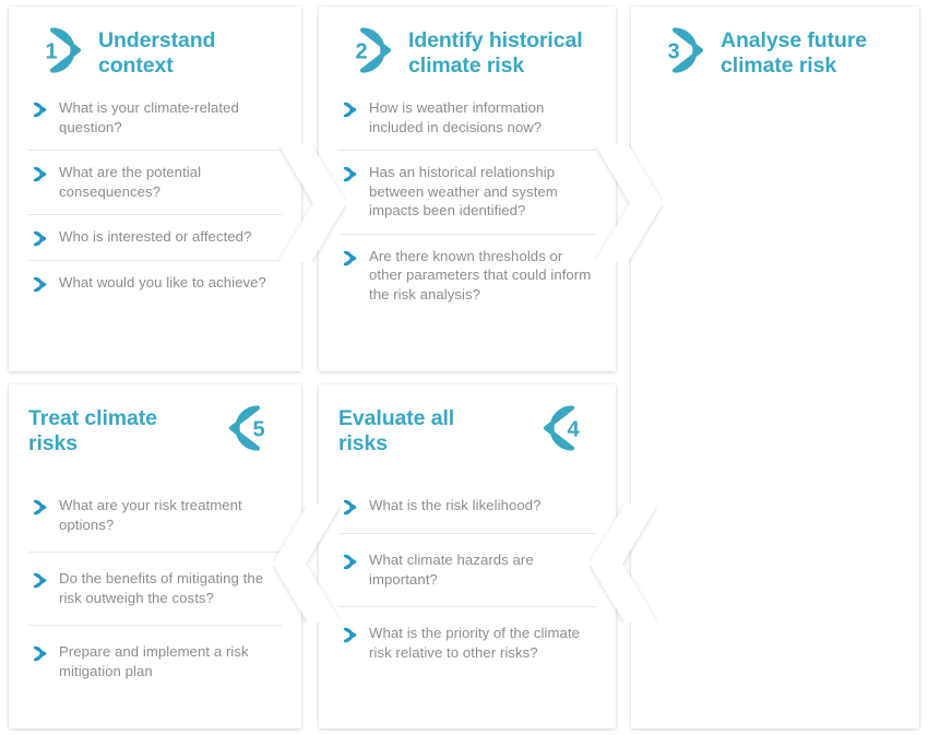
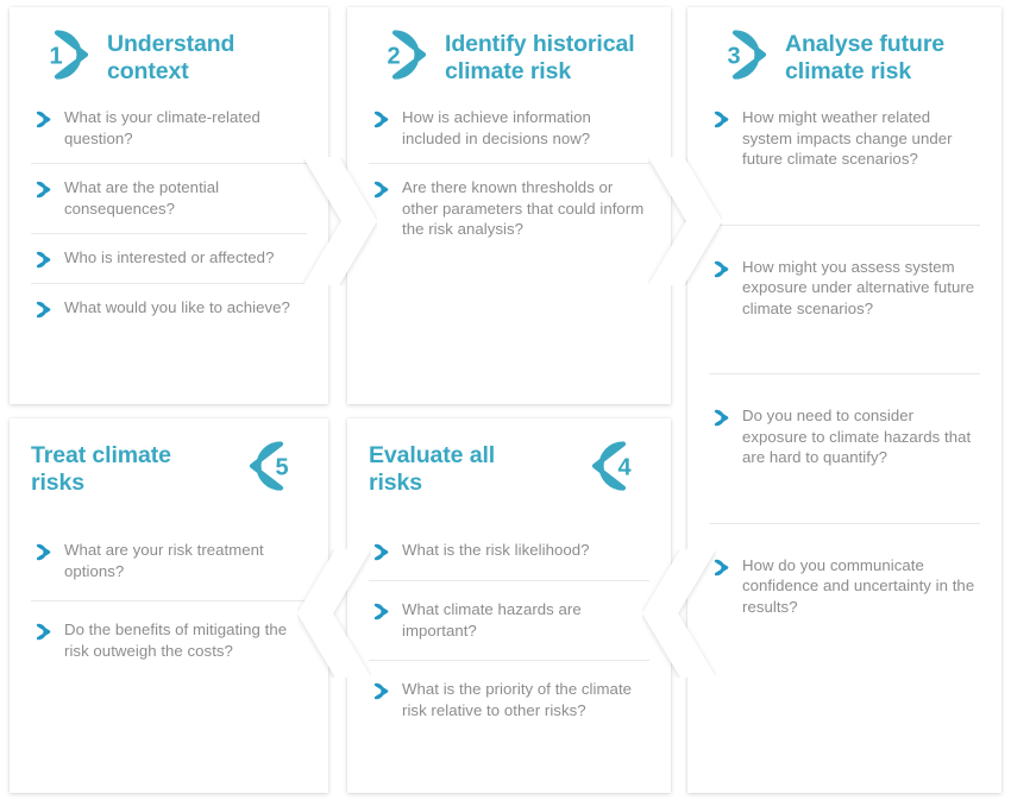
  1
  Understand
  context
  What is your climate-related question?
  What are the potential consequences?
  Who is interested or affected?
  What would you like to achieve?
  2
  Identify historical
  climate risk
- How is weather information included in decisions now?
+ How is achieve information included in decisions now?
- Has an historical relationship between weather and system impacts been identified?
  Are there known thresholds or other parameters that could inform the risk analysis?
  3
  Analyse future
  climate risk
+ How might weather related system impacts change under future climate scenarios?
+ How might you assess system exposure under alternative future climate scenarios?
+ Do you need to consider exposure to climate hazards that are hard to quantify?
+ How do you communicate confidence and uncertainty in the results?
  5
  Treat climate
  risks
  What are your risk treatment options?
  Do the benefits of mitigating the risk outweigh the costs?
- Prepare and implement a risk mitigation plan
  4
  Evaluate all
  risks
  What is the risk likelihood?
  What climate hazards are important?
  What is the priority of the climate risk relative to other risks?
